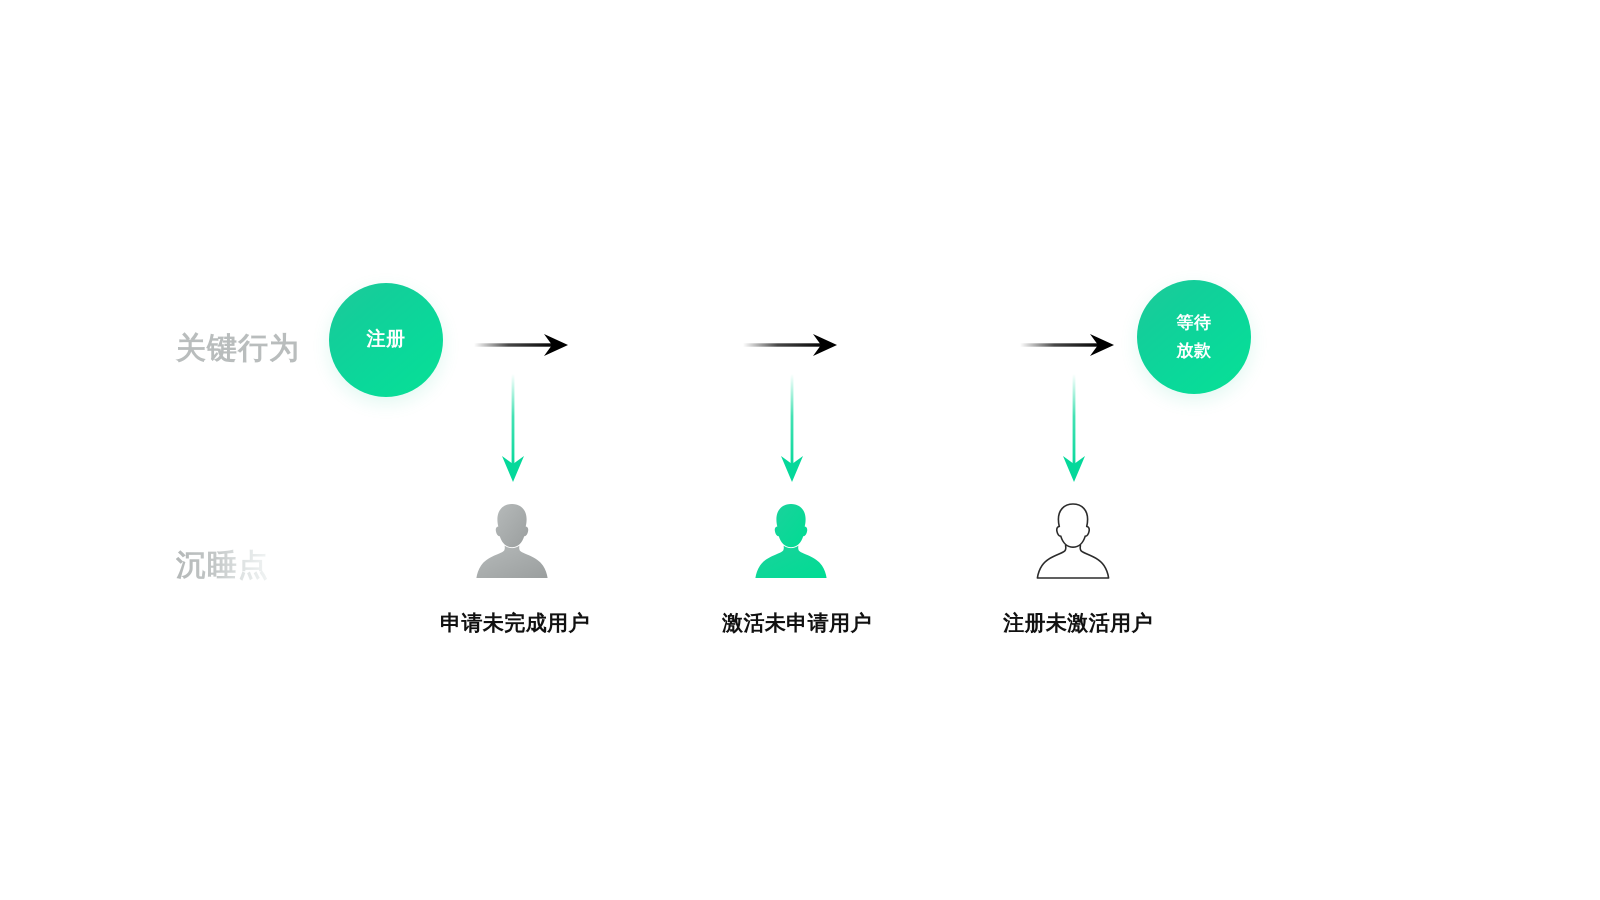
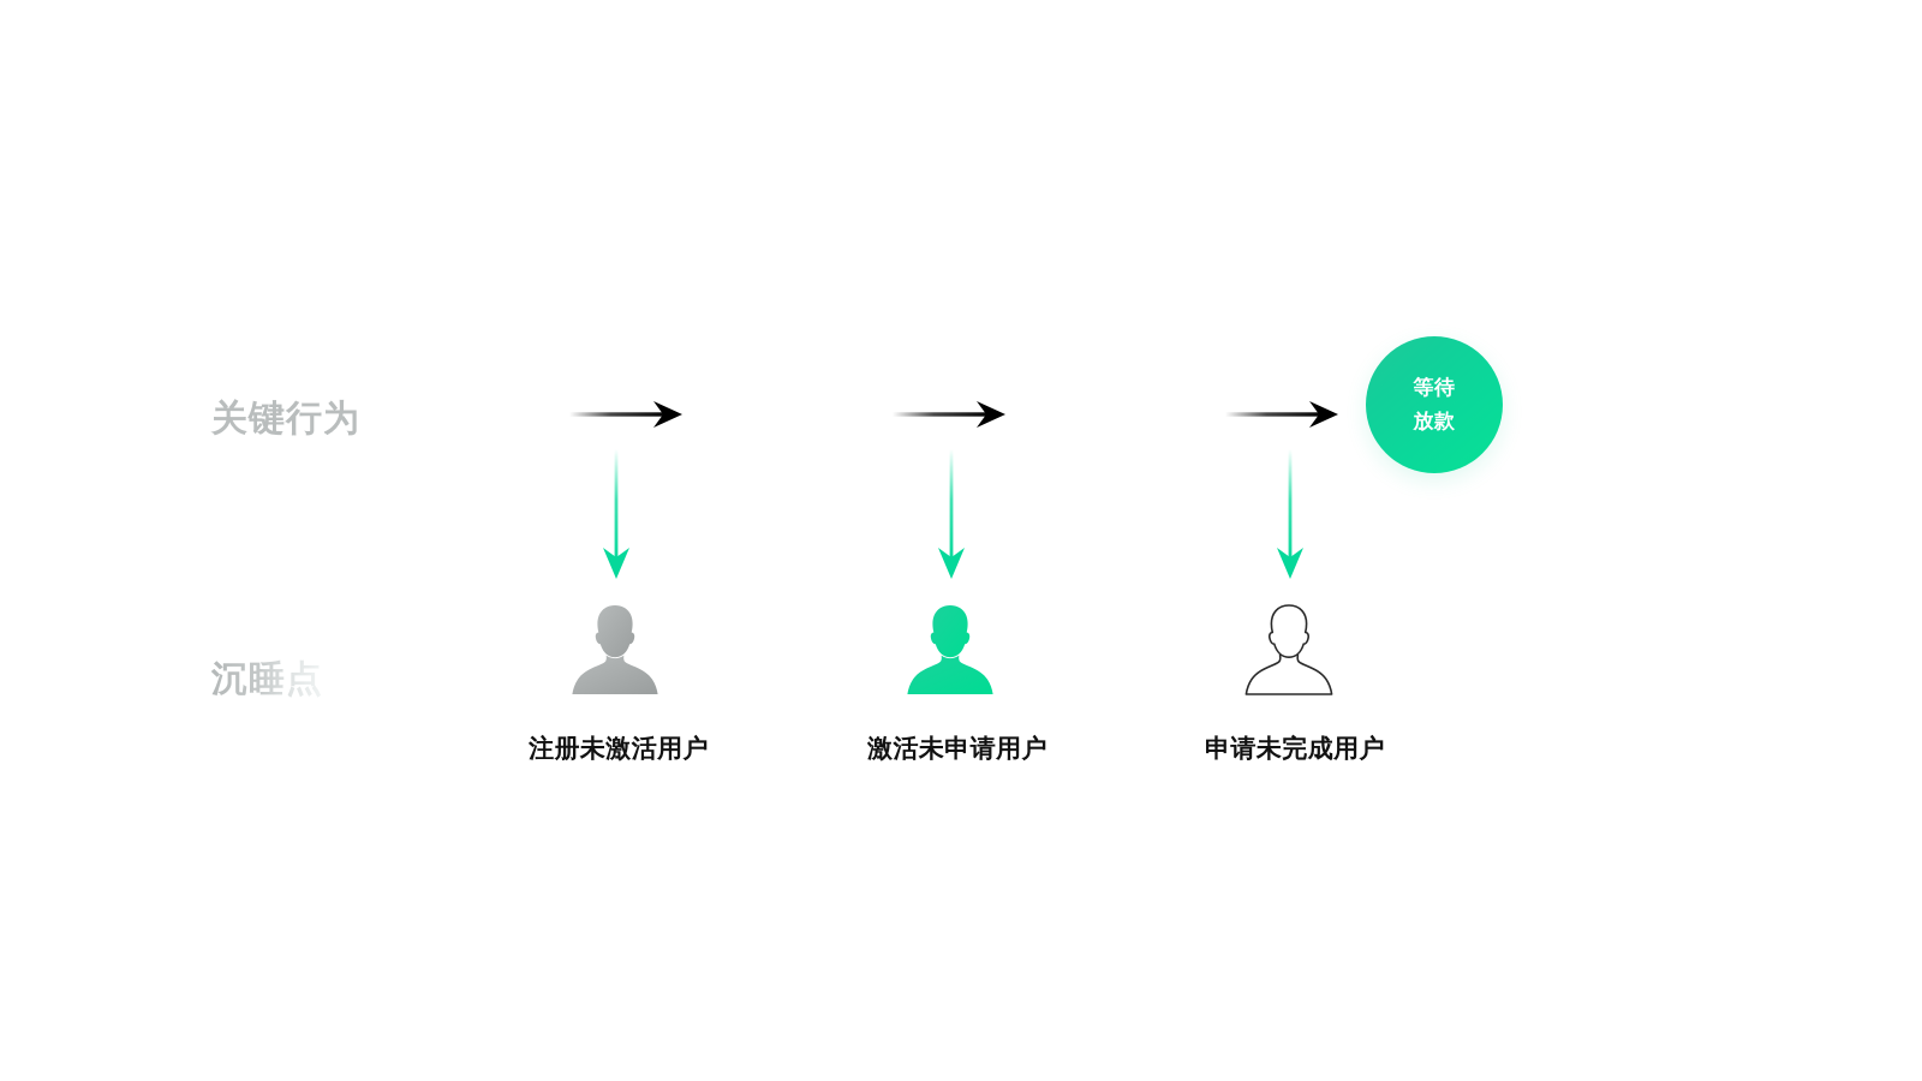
  关键行为
  沉睡点
- 注册
  等待
  放款
- 申请未完成用户
+ 注册未激活用户
  激活未申请用户
- 注册未激活用户
+ 申请未完成用户
